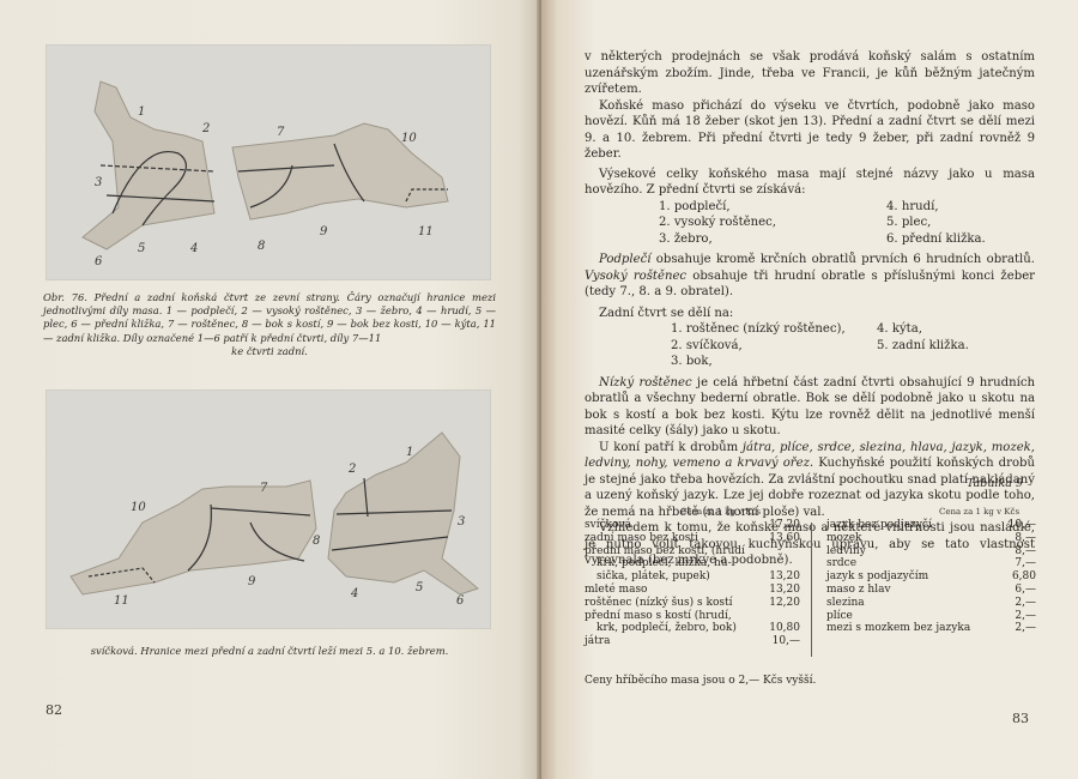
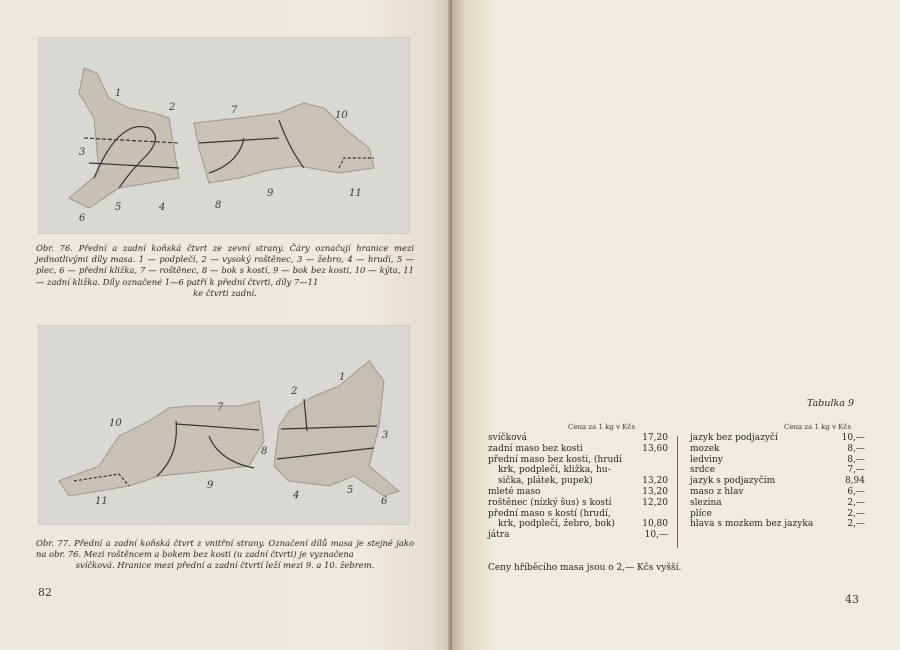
  1
  2
  3
  4
  5
  6
  7
  8
  9
  10
  11
  Obr. 76. Přední a zadní koňská čtvrt ze zevní strany. Čáry označují hranice mezi jednotlivými díly masa. 1 — podplečí, 2 — vysoký roštěnec, 3 — žebro, 4 — hrudí, 5 — plec, 6 — přední kližka, 7 — roštěnec, 8 — bok s kostí, 9 — bok bez kosti, 10 — kýta, 11 — zadní kližka. Díly označené 1—6 patří k přední čtvrti, díly 7—11
  ke čtvrti zadní.
  1
  2
  3
  4
  5
  6
  7
  8
  9
  10
  11
+ Obr. 77. Přední a zadní koňská čtvrt z vnitřní strany. Označení dílů masa je stejné jako na obr. 76. Mezi roštěncem a bokem bez kosti (u zadní čtvrti) je vyznačena
- svíčková. Hranice mezi přední a zadní čtvrtí leží mezi 5. a 10. žebrem.
+ svíčková. Hranice mezi přední a zadní čtvrtí leží mezi 9. a 10. žebrem.
  82
- v některých prodejnách se však prodává koňský salám s ostatním uzenářským zbožím. Jinde, třeba ve Francii, je kůň běžným jatečným zvířetem.
- Koňské maso přichází do výseku ve čtvrtích, podobně jako maso hovězí. Kůň má 18 žeber (skot jen 13). Přední a zadní čtvrt se dělí mezi 9. a 10. žebrem. Při přední čtvrti je tedy 9 žeber, při zadní rovněž 9 žeber.
- Výsekové celky koňského masa mají stejné názvy jako u masa hovězího. Z přední čtvrti se získává:
- 1. podplečí,
- 4. hrudí,
- 2. vysoký roštěnec,
- 5. plec,
- 3. žebro,
- 6. přední kližka.
- Podplečí obsahuje kromě krčních obratlů prvních 6 hrudních obratlů. Vysoký roštěnec obsahuje tři hrudní obratle s příslušnými konci žeber (tedy 7., 8. a 9. obratel).
- Zadní čtvrt se dělí na:
- 1. roštěnec (nízký roštěnec),
- 4. kýta,
- 2. svíčková,
- 5. zadní kližka.
- 3. bok,
- Nízký roštěnec je celá hřbetní část zadní čtvrti obsahující 9 hrudních obratlů a všechny bederní obratle. Bok se dělí podobně jako u skotu na bok s kostí a bok bez kosti. Kýtu lze rovněž dělit na jednotlivé menší masité celky (šály) jako u skotu.
- U koní patří k drobům játra, plíce, srdce, slezina, hlava, jazyk, mozek, ledviny, nohy, vemeno a krvavý ořez. Kuchyňské použití koňských drobů je stejné jako třeba hovězích. Za zvláštní pochoutku snad platí nakládaný a uzený koňský jazyk. Lze jej dobře rozeznat od jazyka skotu podle toho, že nemá na hřbetě (na horní ploše) val.
- Vzhledem k tomu, že koňské maso a některé vnitřnosti jsou nasládlé, je nutno volit takovou kuchyňskou úpravu, aby se tato vlastnost vyrovnala (bez mrkve a podobně).
  Tabulka 9
  Cena za 1 kg v Kčs
  Cena za 1 kg v Kčs
  svíčková
  17,20
  zadní maso bez kosti
  13,60
  přední maso bez kosti, (hrudí
  krk, podplečí, kližka, hu-
  sička, plátek, pupek)
  13,20
  mleté maso
  13,20
  roštěnec (nízký šus) s kostí
  12,20
  přední maso s kostí (hrudí,
  krk, podplečí, žebro, bok)
  10,80
  játra
  10,—
  jazyk bez podjazyčí
  10,—
  mozek
  8,—
  ledviny
  8,—
  srdce
  7,—
  jazyk s podjazyčím
- 6,80
+ 8,94
  maso z hlav
  6,—
  slezina
  2,—
  plíce
  2,—
- mezi s mozkem bez jazyka
+ hlava s mozkem bez jazyka
  2,—
  Ceny hříběcího masa jsou o 2,— Kčs vyšší.
- 83
+ 43
